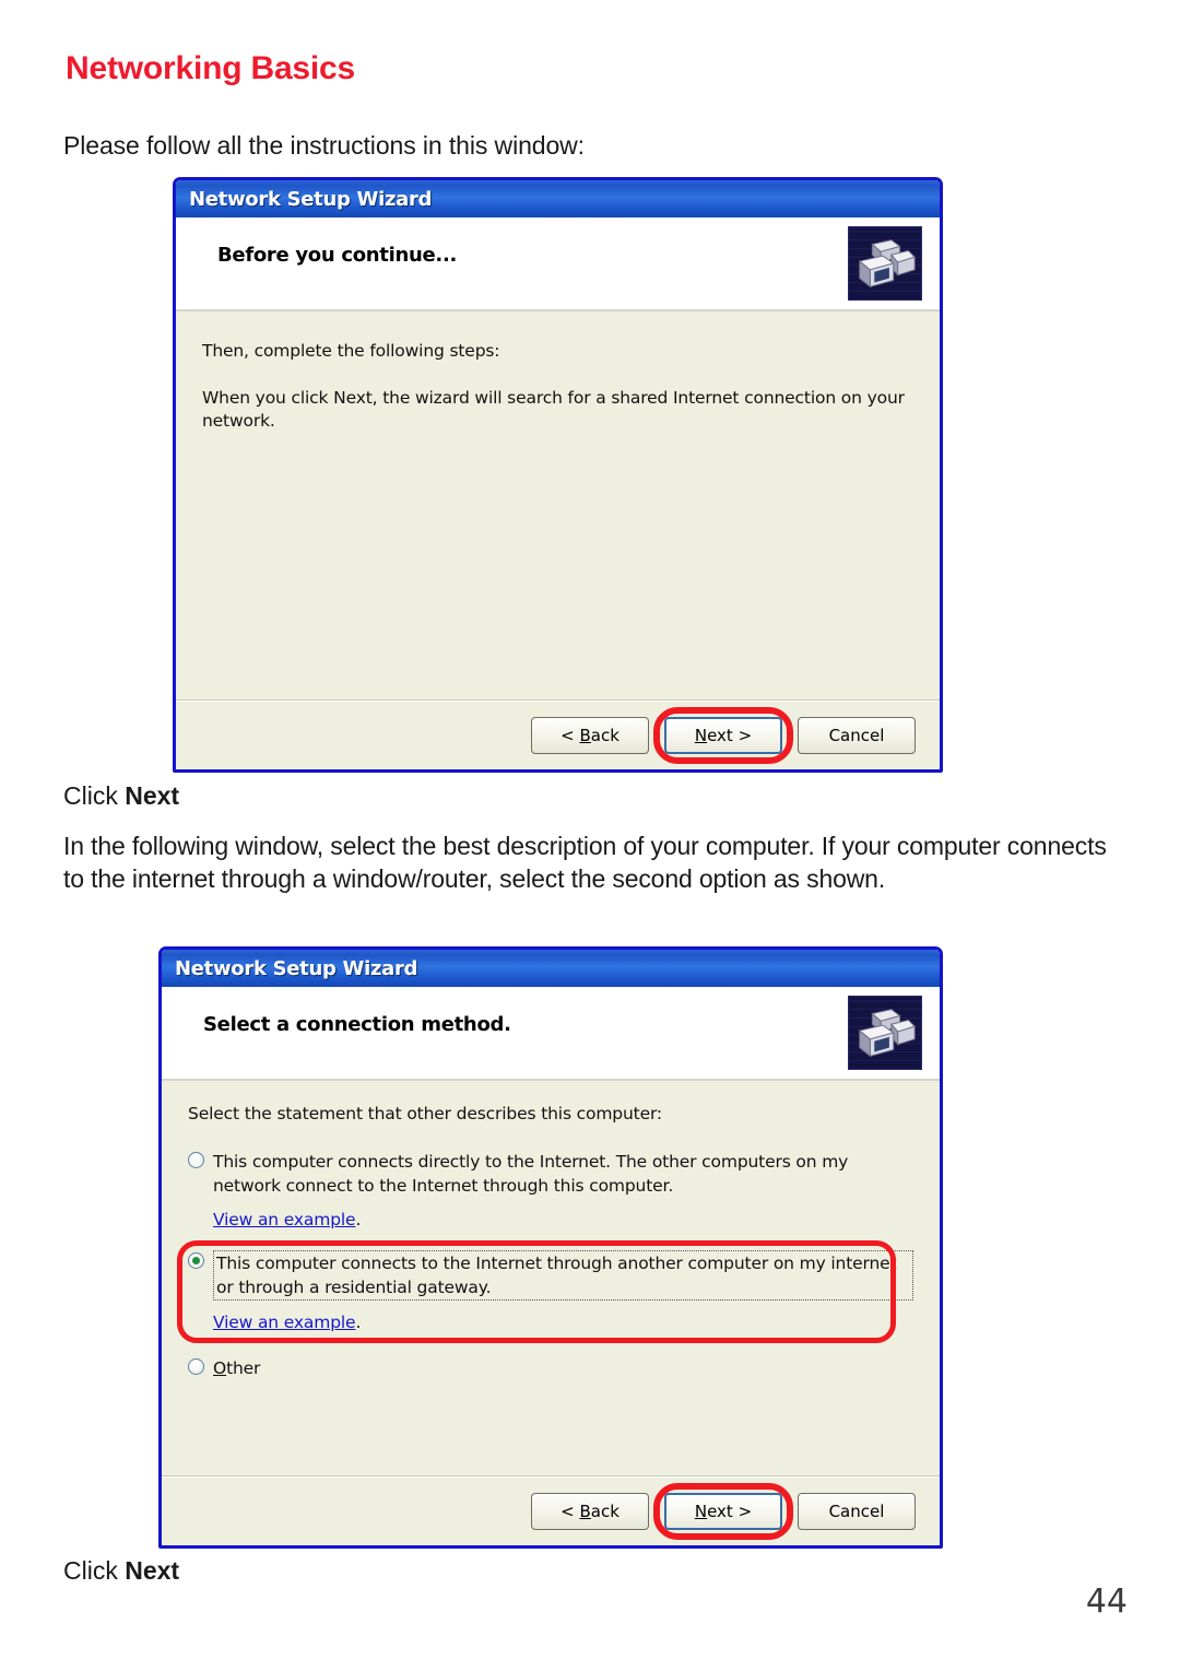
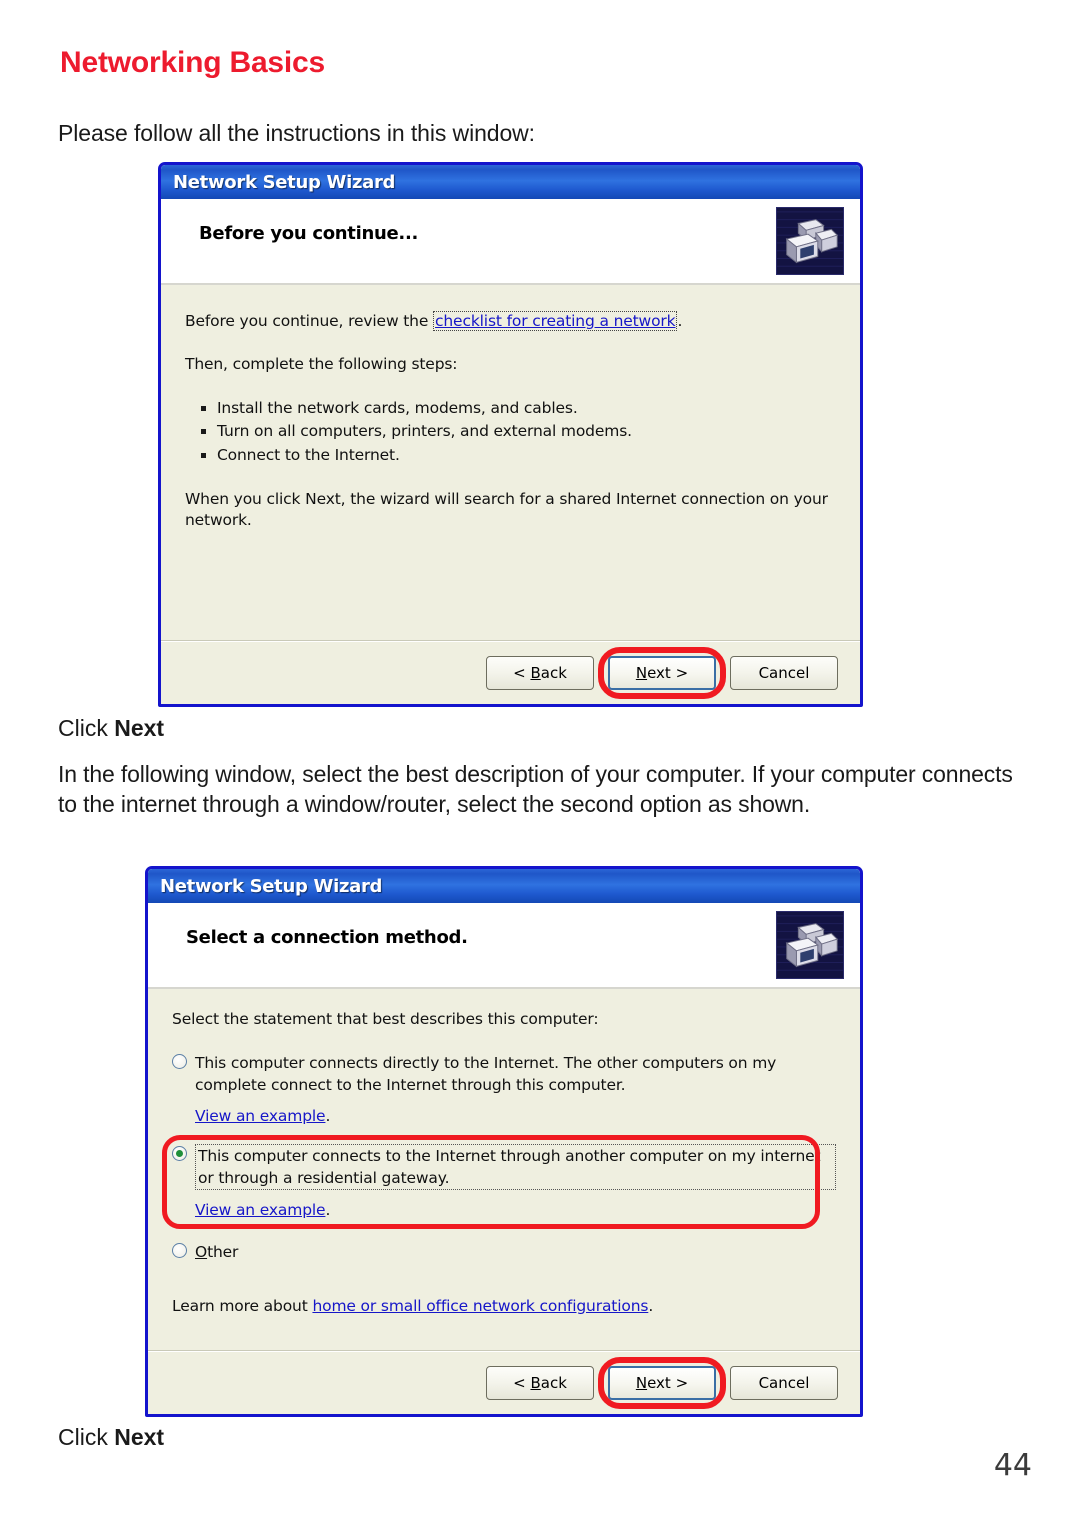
  Networking Basics
  Please follow all the instructions in this window:
  Network Setup Wizard
  Before you continue...
+ Before you continue, review the checklist for creating a network.
  Then, complete the following steps:
+ Install the network cards, modems, and cables.
+ Turn on all computers, printers, and external modems.
+ Connect to the Internet.
  When you click Next, the wizard will search for a shared Internet connection on your network.
  <
  B
  ack
  N
  ext >
  Cancel
  Click Next
  In the following window, select the best description of your computer. If your computer connects to the internet through a window/router, select the second option as shown.
  Network Setup Wizard
  Select a connection method.
- Select the statement that other describes this computer:
+ Select the statement that best describes this computer:
- This computer connects directly to the Internet. The other computers on my network connect to the Internet through this computer.
+ This computer connects directly to the Internet. The other computers on my complete connect to the Internet through this computer.
  View an example.
  This computer connects to the Internet through another computer on my internet or through a residential gateway.
  View an example.
  Other
+ Learn more about home or small office network configurations.
  <
  B
  ack
  N
  ext >
  Cancel
  Click Next
  44
